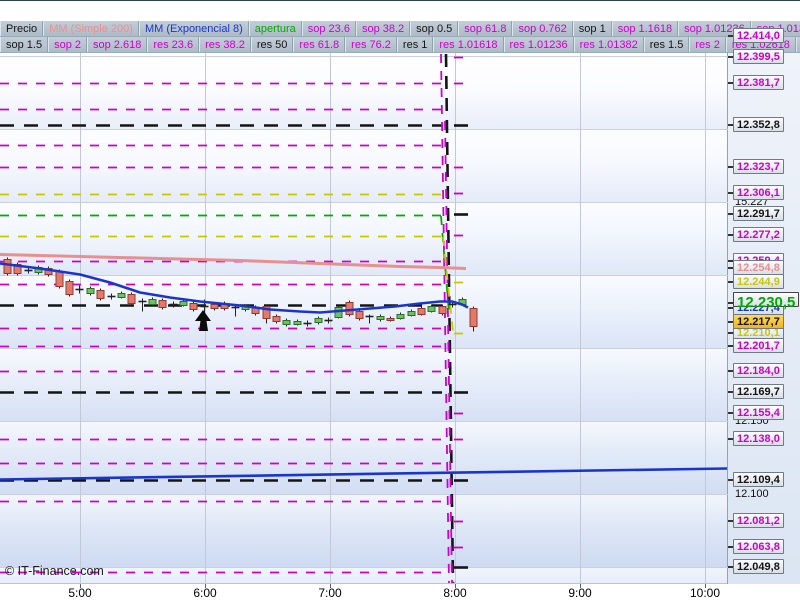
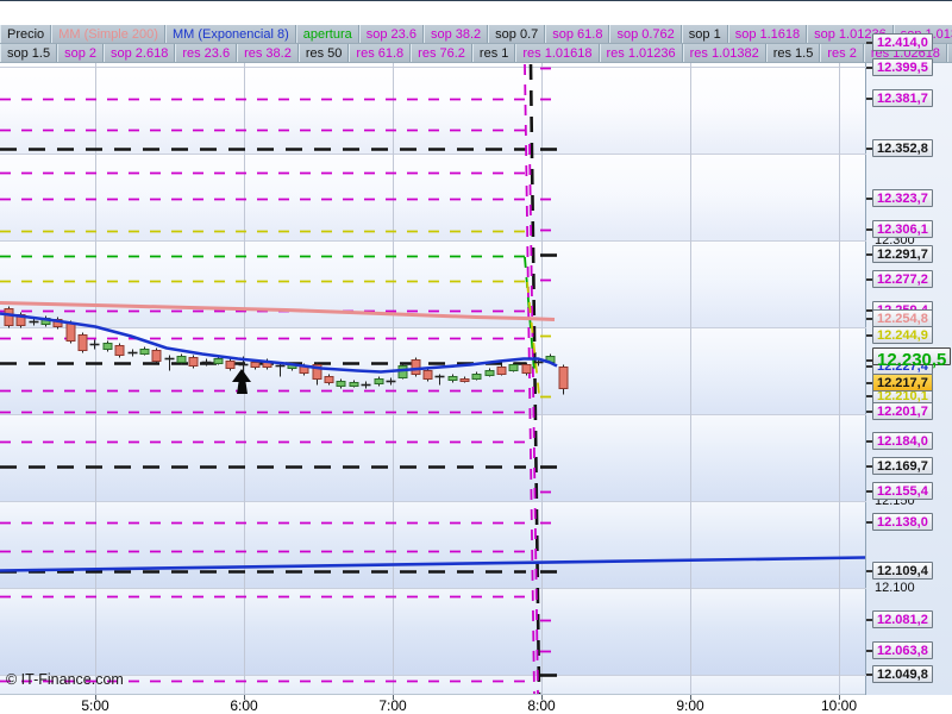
  Precio
  MM (Simple 200)
  MM (Exponencial 8)
  apertura
  sop 23.6
  sop 38.2
- sop 0.5
+ sop 0.7
  sop 61.8
  sop 0.762
  sop 1
  sop 1.1618
  sop 1.012
  sop 1.5
  sop 2
  sop 2.618
  res 23.6
  res 38.2
  res 50
  res 61.8
  res 76.2
  res 1
  res 1.01618
  res 1.01236
  res 1.01382
  res 1.5
  res 2
  res 1.02618
  © IT-Finance.com
- 15.227
+ 12.300
  12.150
  12.100
  12.210,1
  12.414,0
  12.399,5
  12.381,7
  12.352,8
  12.323,7
  12.306,1
  12.291,7
  12.277,2
  12.254,8
  12.244,9
  12.201,7
  12.184,0
  12.169,7
  12.155,4
  12.138,0
  12.109,4
  12.081,2
  12.063,8
  12.049,8
  12.230,5
  12.217,7
  5:00
  6:00
  7:00
  8:00
  9:00
  10:00
